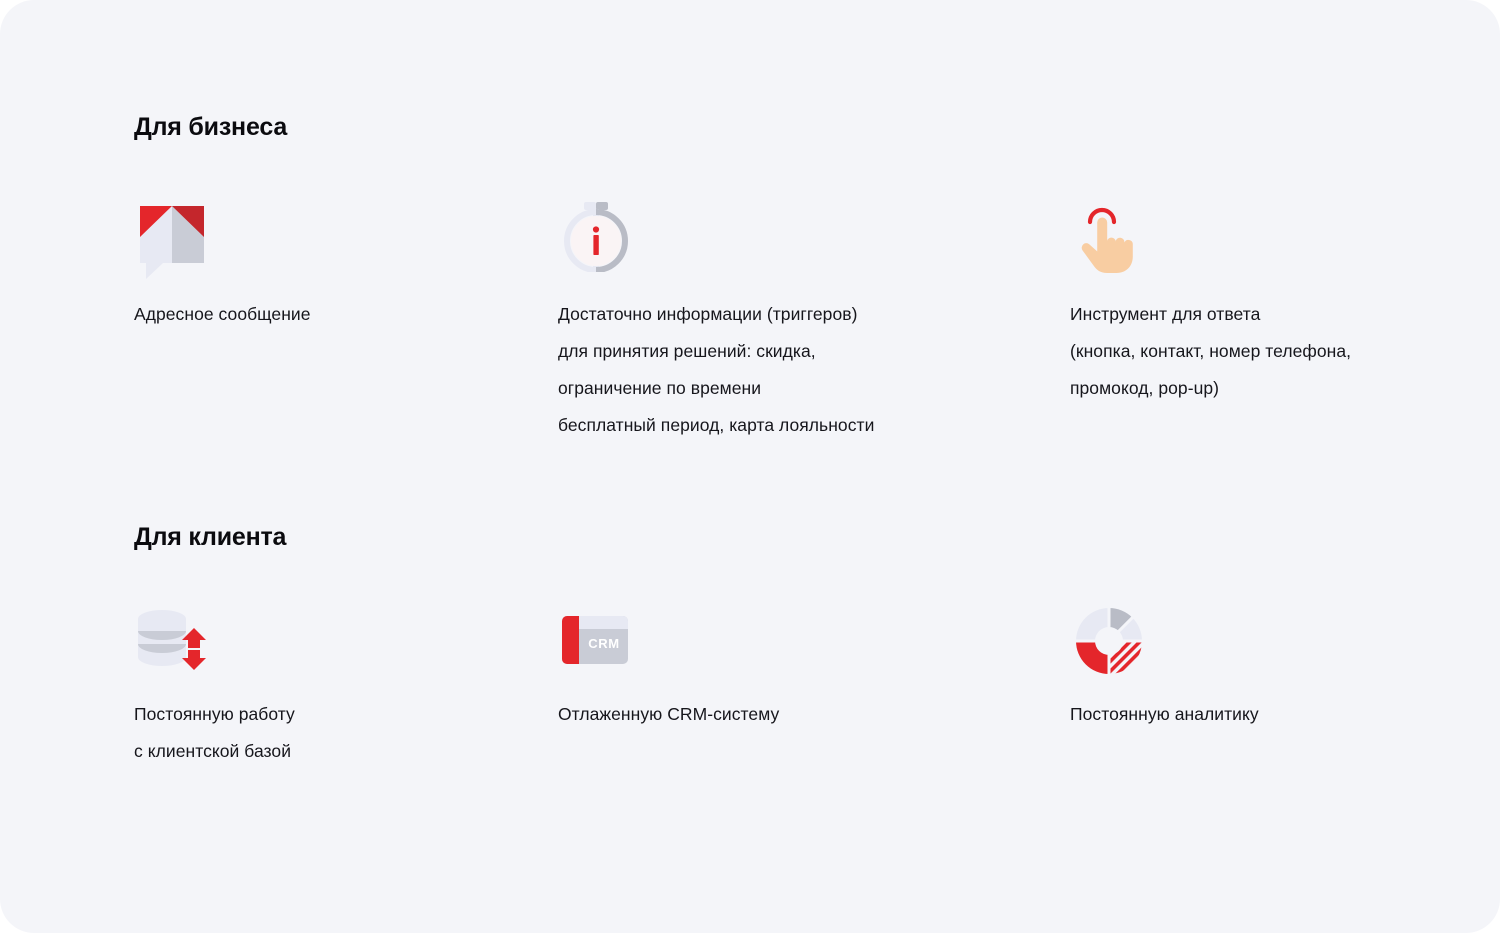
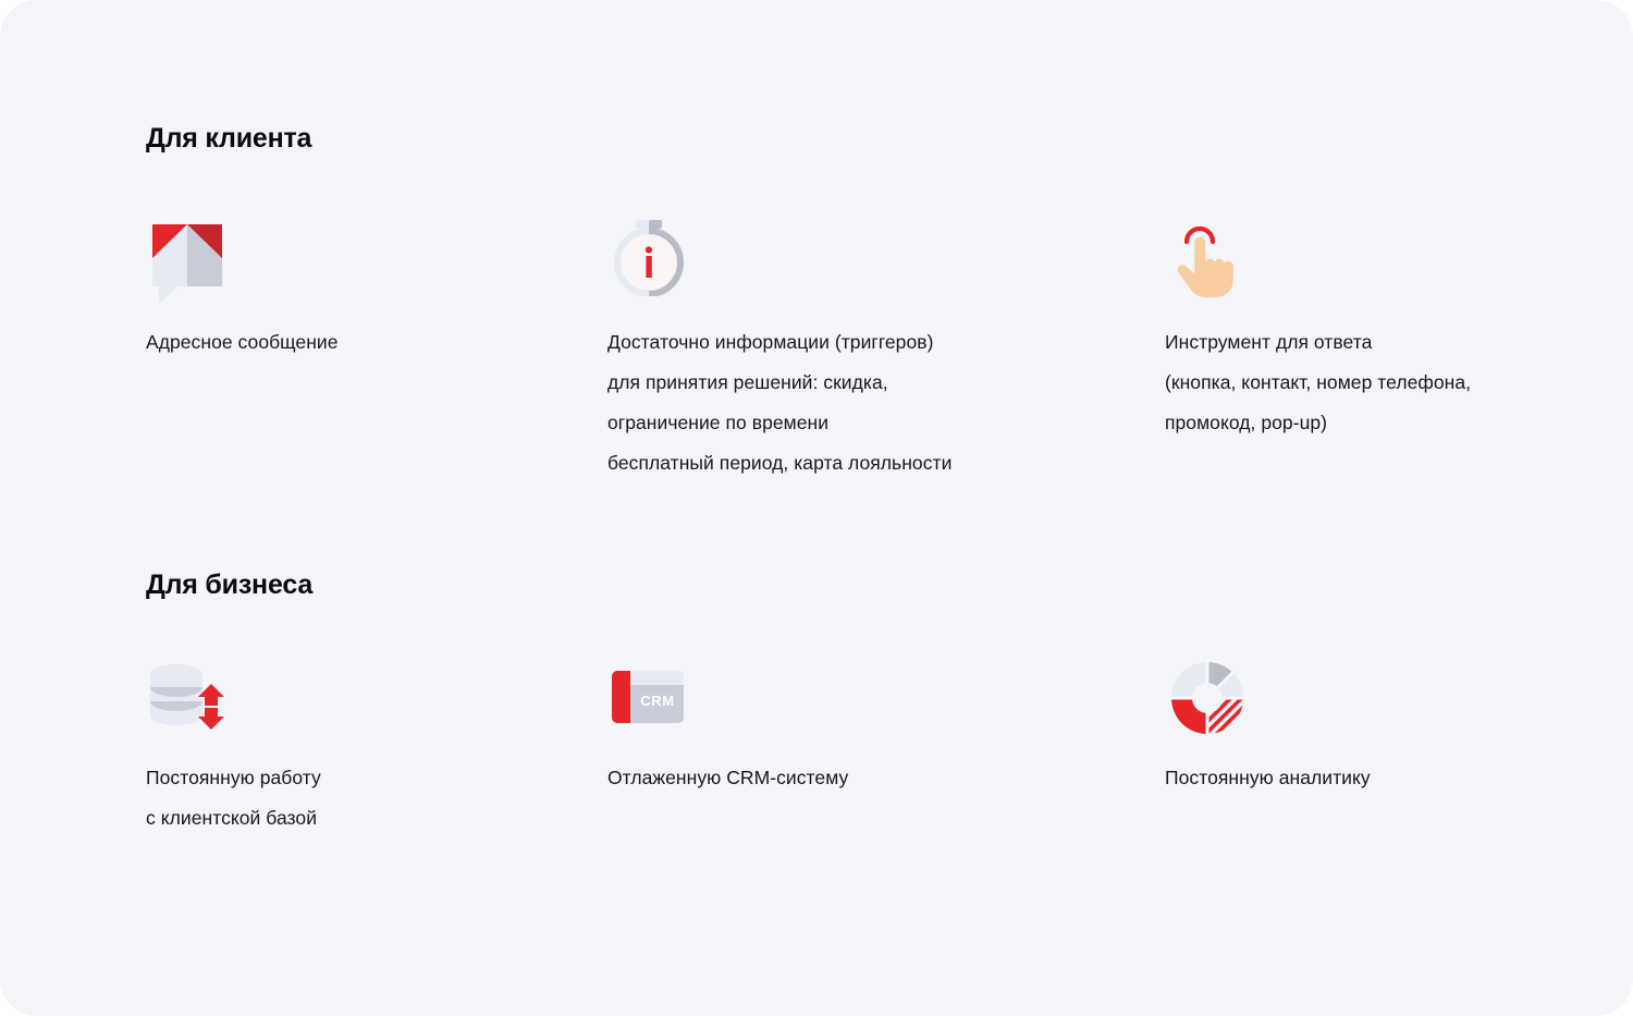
- Для бизнеса
+ Для клиента
  Адресное сообщение
  Достаточно информации (триггеров)
  для принятия решений: скидка,
  ограничение по времени
  бесплатный период, карта лояльности
  Инструмент для ответа
  (кнопка, контакт, номер телефона,
  промокод, pop-up)
- Для клиента
+ Для бизнеса
  Постоянную работу
  с клиентской базой
  CRM
  Отлаженную CRM-систему
  Постоянную аналитику
